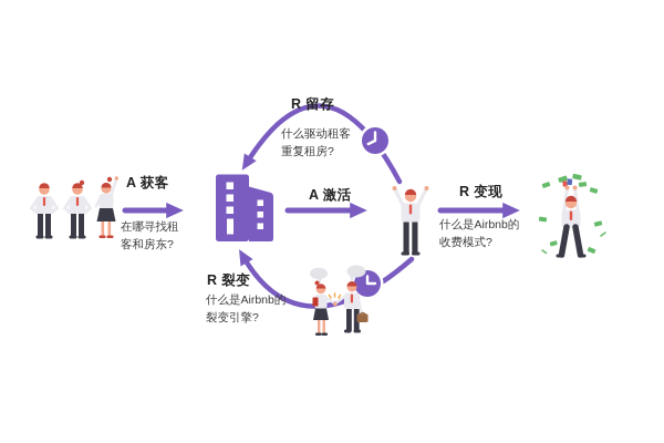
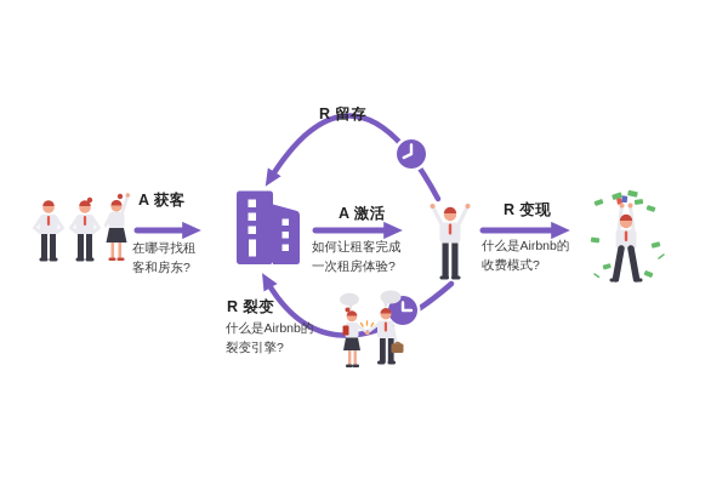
  A 获客
  在哪寻找租
  客和房东?
  R 留存
- 什么驱动租客
- 重复租房?
  A 激活
+ 如何让租客完成
+ 一次租房体验?
  R 变现
  什么是Airbnb的
  收费模式?
  R 裂变
  什么是Airbnb的
  裂变引擎?
